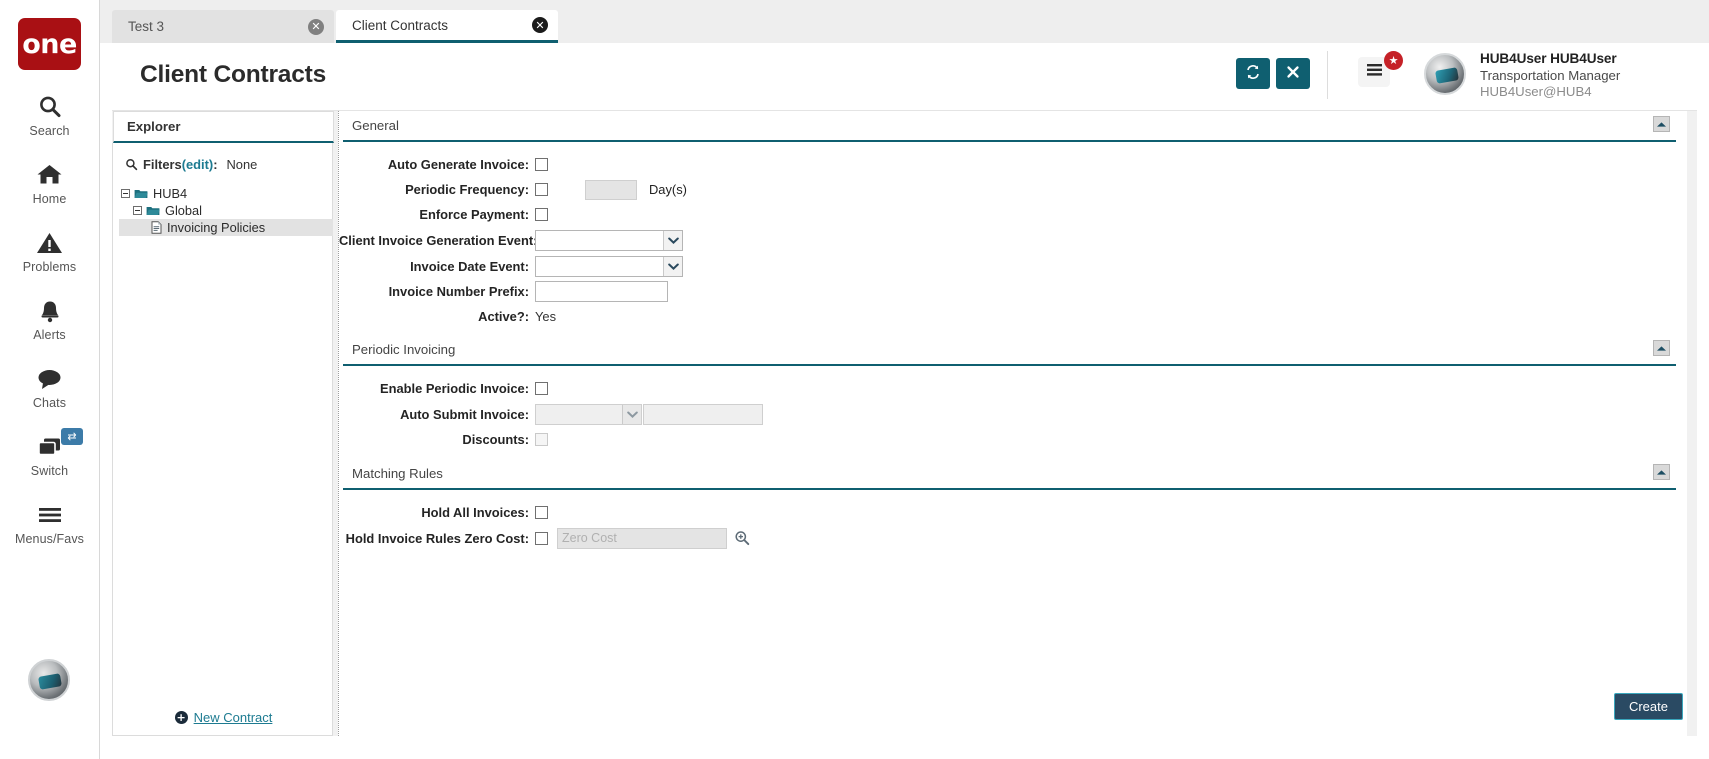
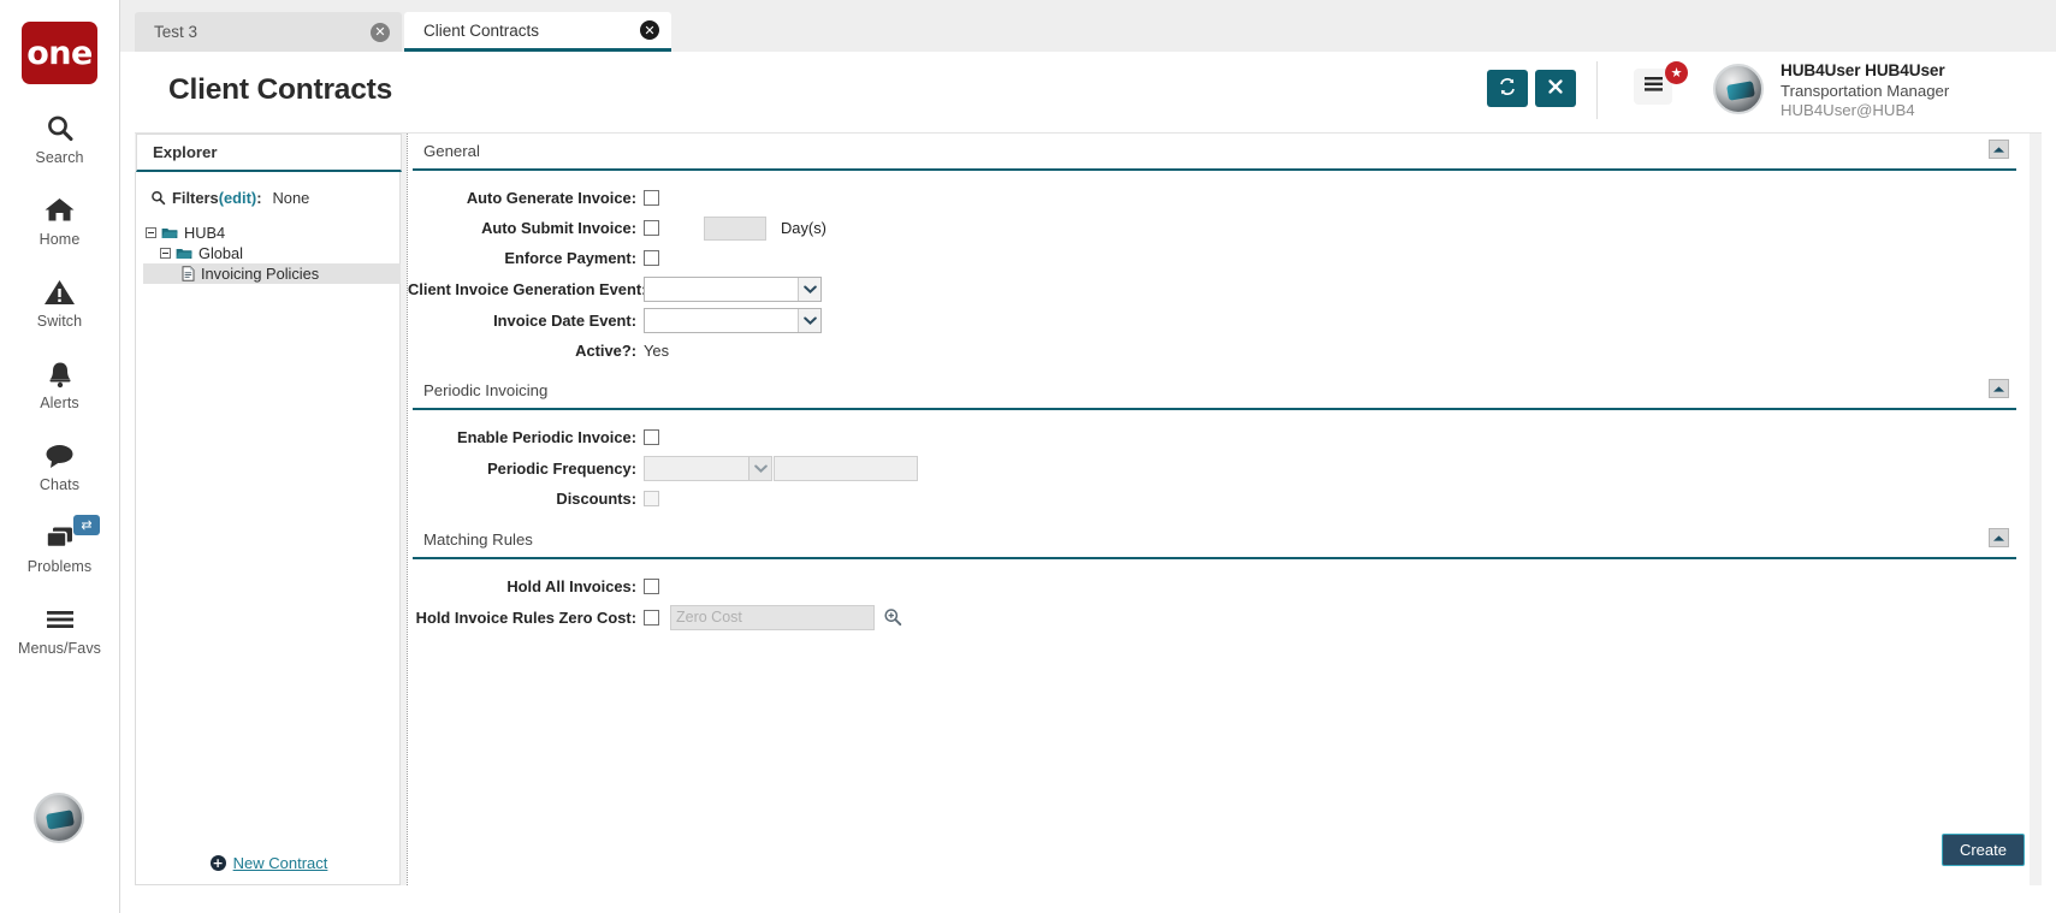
  one
  Search
  Home
- Problems
+ Switch
  Alerts
  Chats
  ⇄
- Switch
+ Problems
  Menus/Favs
  Test 3
  ✕
  Client Contracts
  ✕
  Client Contracts
  ★
  HUB4User HUB4User
  Transportation Manager
  HUB4User@HUB4
  Explorer
  Filters
  (edit)
  :
  None
  HUB4
  Global
  Invoicing Policies
  +
  New Contract
  General
  Auto Generate Invoice:
- Periodic Frequency:
+ Auto Submit Invoice:
  Day(s)
  Enforce Payment:
  Client Invoice Generation Event
  Invoice Date Event:
- Invoice Number Prefix:
  Active?:
  Yes
  Periodic Invoicing
  Enable Periodic Invoice:
- Auto Submit Invoice:
+ Periodic Frequency:
  Discounts:
  Matching Rules
  Hold All Invoices:
  Hold Invoice Rules Zero Cost:
  Zero Cost
  Create
